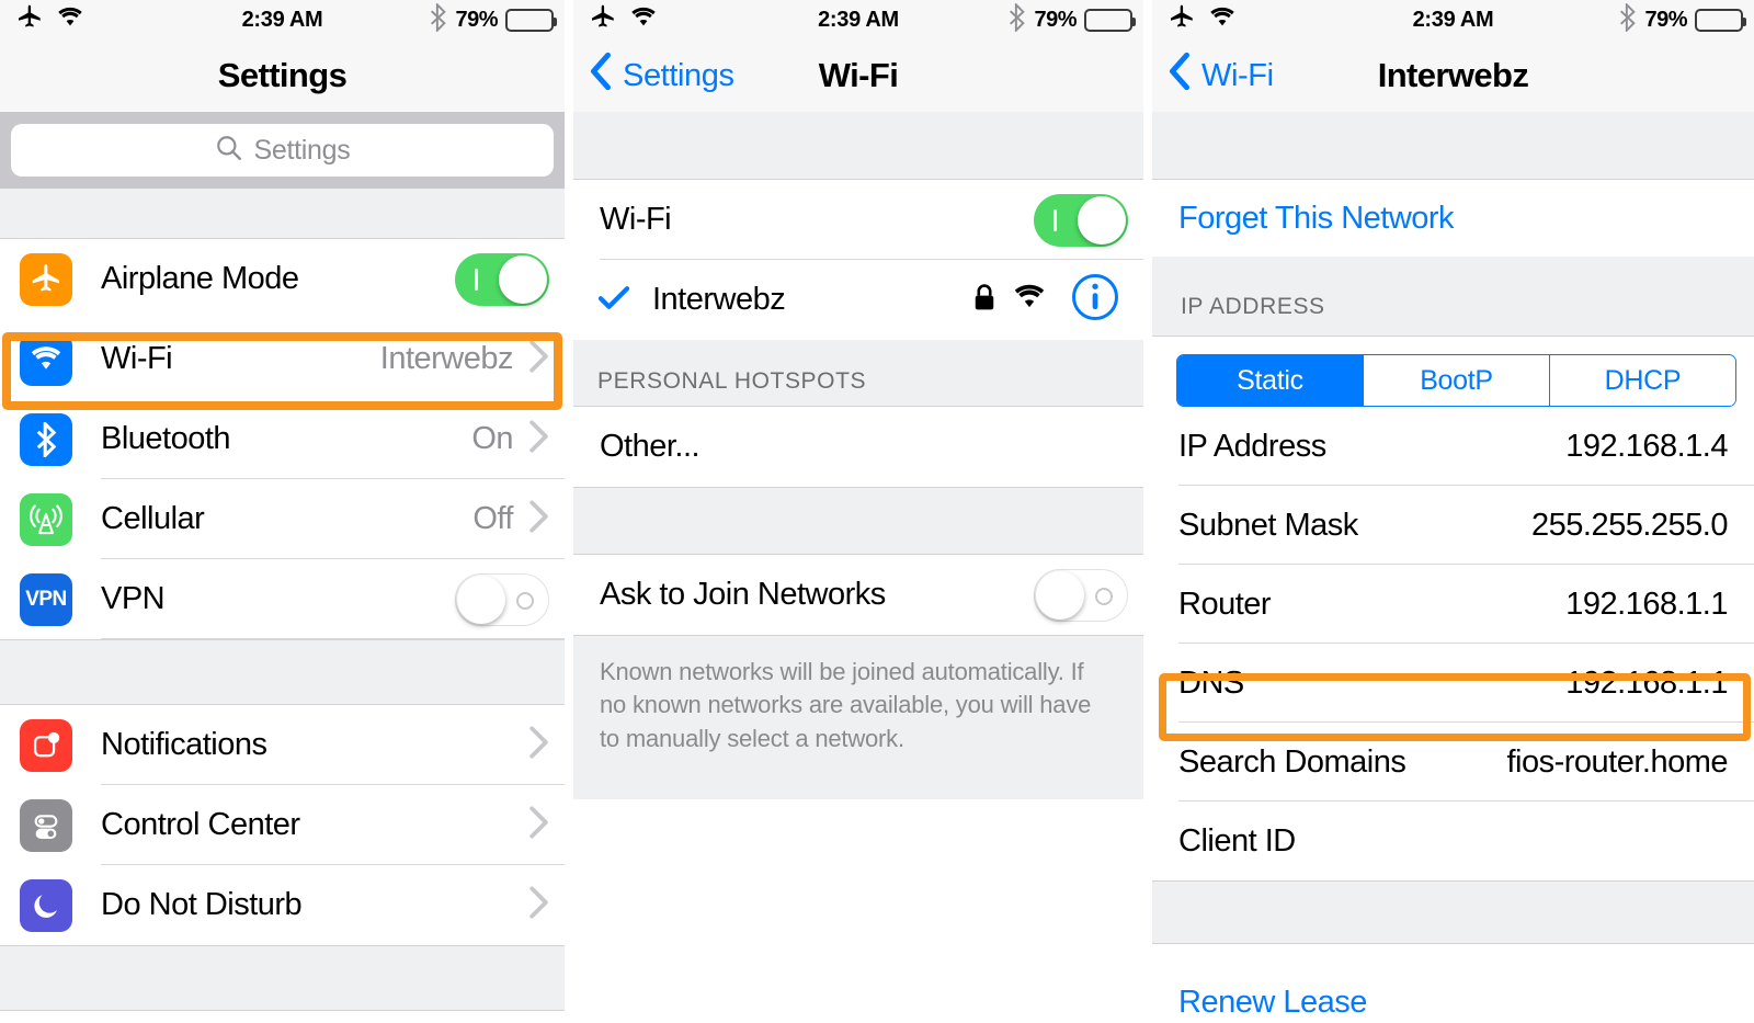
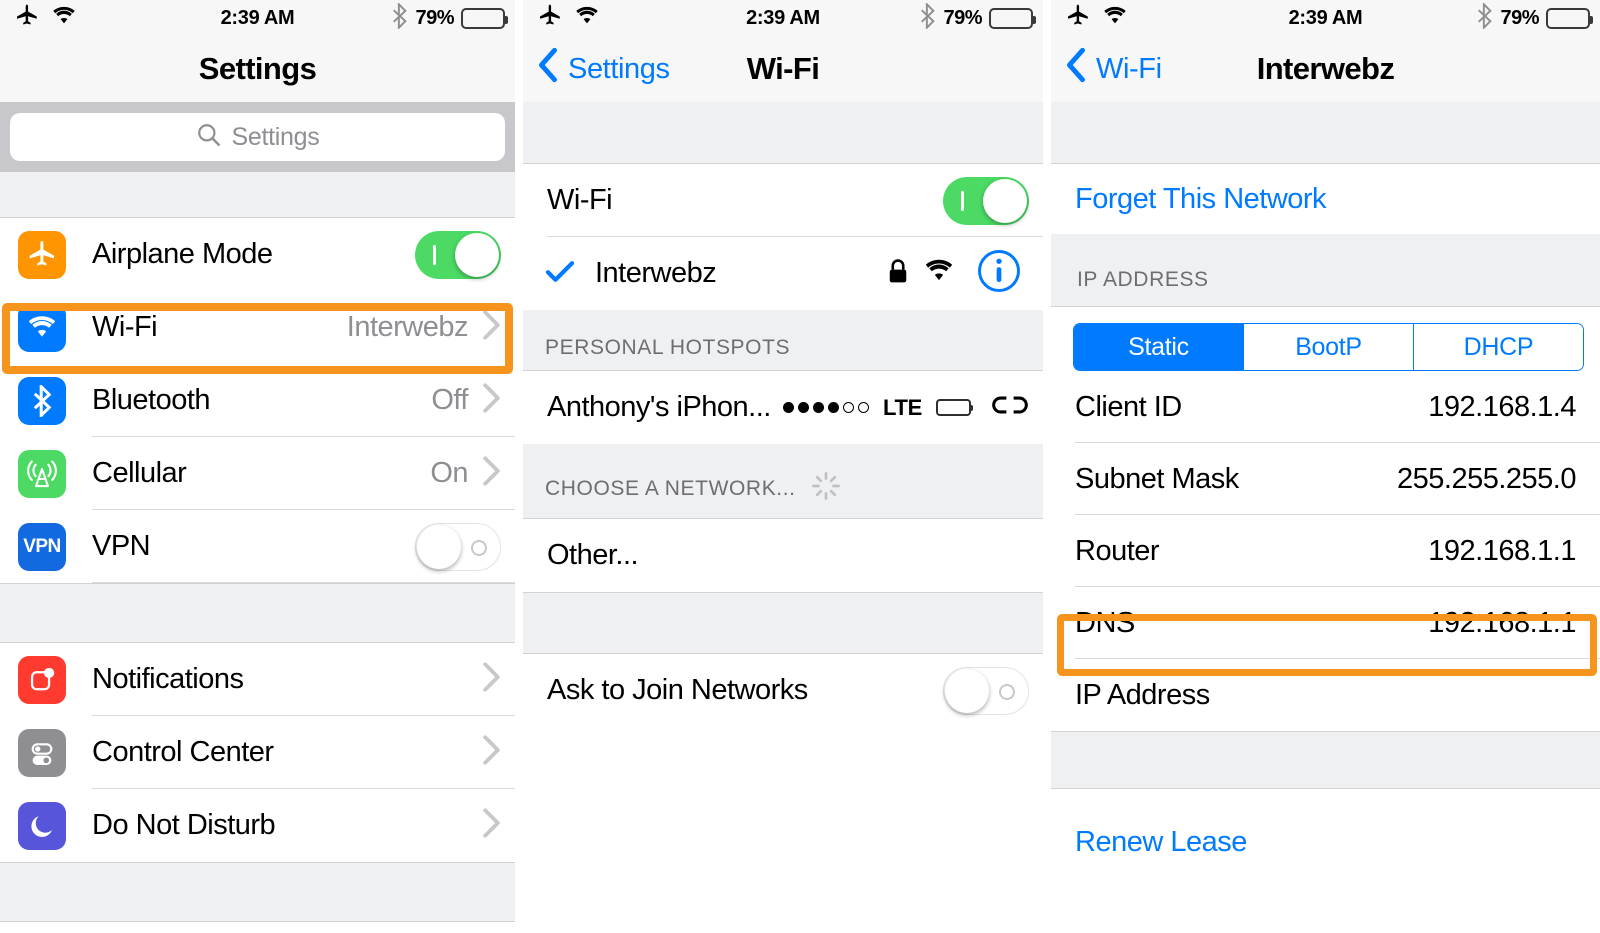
  2:39 AM
  79%
  Settings
  Settings
  Airplane Mode
  Wi-Fi
  Interwebz
  Bluetooth
- On
+ Off
  Cellular
- Off
+ On
  VPN
  VPN
  Notifications
  Control Center
  Do Not Disturb
  2:39 AM
  79%
  Settings
  Wi-Fi
  Wi-Fi
  Interwebz
  PERSONAL HOTSPOTS
+ Anthony's iPhon...
+ LTE
+ CHOOSE A NETWORK...
  Other...
  Ask to Join Networks
- Known networks will be joined automatically. If no known networks are available, you will have to manually select a network.
  2:39 AM
  79%
  Wi-Fi
  Interwebz
  Forget This Network
  IP ADDRESS
  Static
  BootP
  DHCP
- IP Address
+ Client ID
  192.168.1.4
  Subnet Mask
  255.255.255.0
  Router
  192.168.1.1
  DNS
  192.168.1.1
- Search Domains
- fios-router.home
- Client ID
+ IP Address
  Renew Lease
